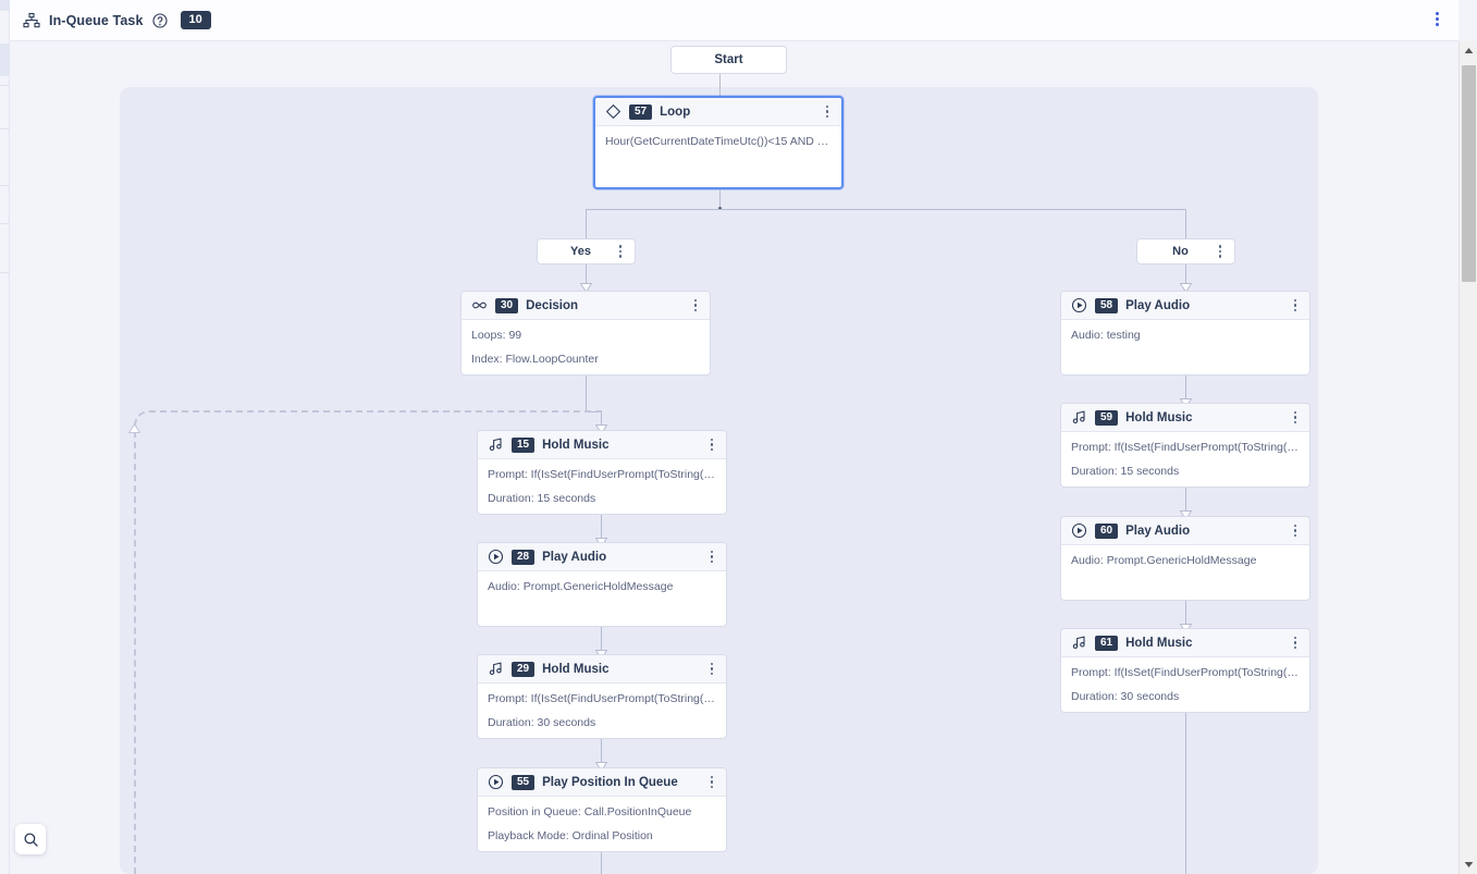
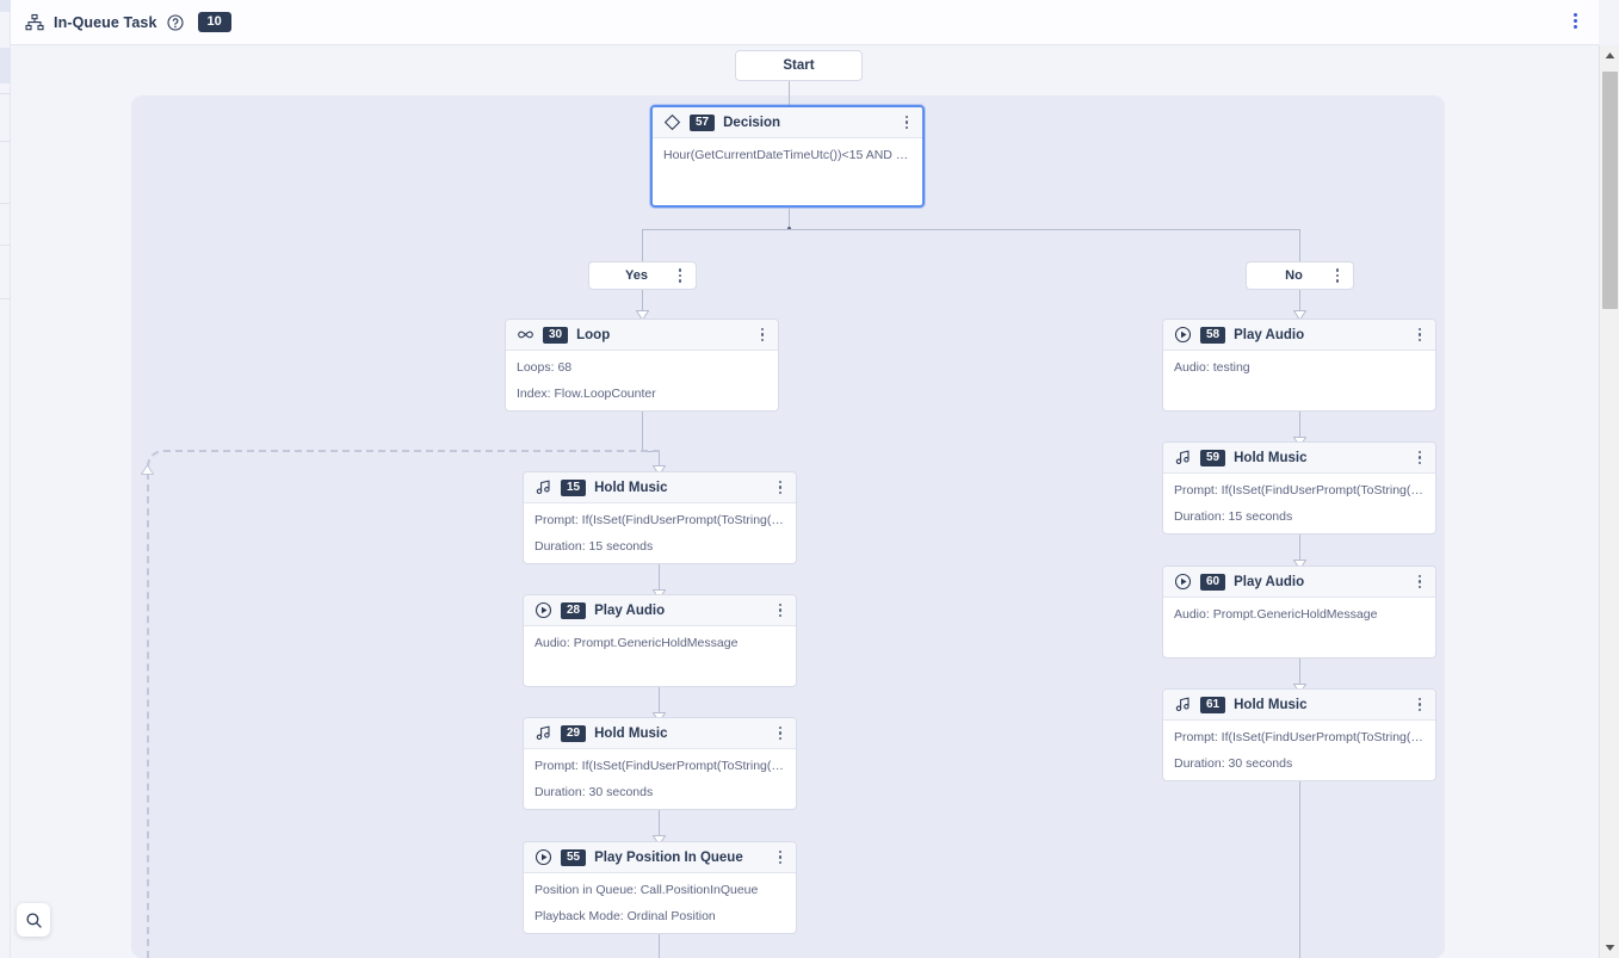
  In-Queue Task
  10
  Start
  57
- Loop
+ Decision
  Hour(GetCurrentDateTimeUtc())<15 AND Mi
  Yes
  No
  30
- Decision
+ Loop
- Loops: 99
+ Loops: 68
  Index: Flow.LoopCounter
  15
  Hold Music
  Prompt: If(IsSet(FindUserPrompt(ToString(Pr
  Duration: 15 seconds
  28
  Play Audio
  Audio: Prompt.GenericHoldMessage
  29
  Hold Music
  Prompt: If(IsSet(FindUserPrompt(ToString(Pr
  Duration: 30 seconds
  55
  Play Position In Queue
  Position in Queue: Call.PositionInQueue
  Playback Mode: Ordinal Position
  58
  Play Audio
  Audio: testing
  59
  Hold Music
  Prompt: If(IsSet(FindUserPrompt(ToString(Pr
  Duration: 15 seconds
  60
  Play Audio
  Audio: Prompt.GenericHoldMessage
  61
  Hold Music
  Prompt: If(IsSet(FindUserPrompt(ToString(Pr
  Duration: 30 seconds
